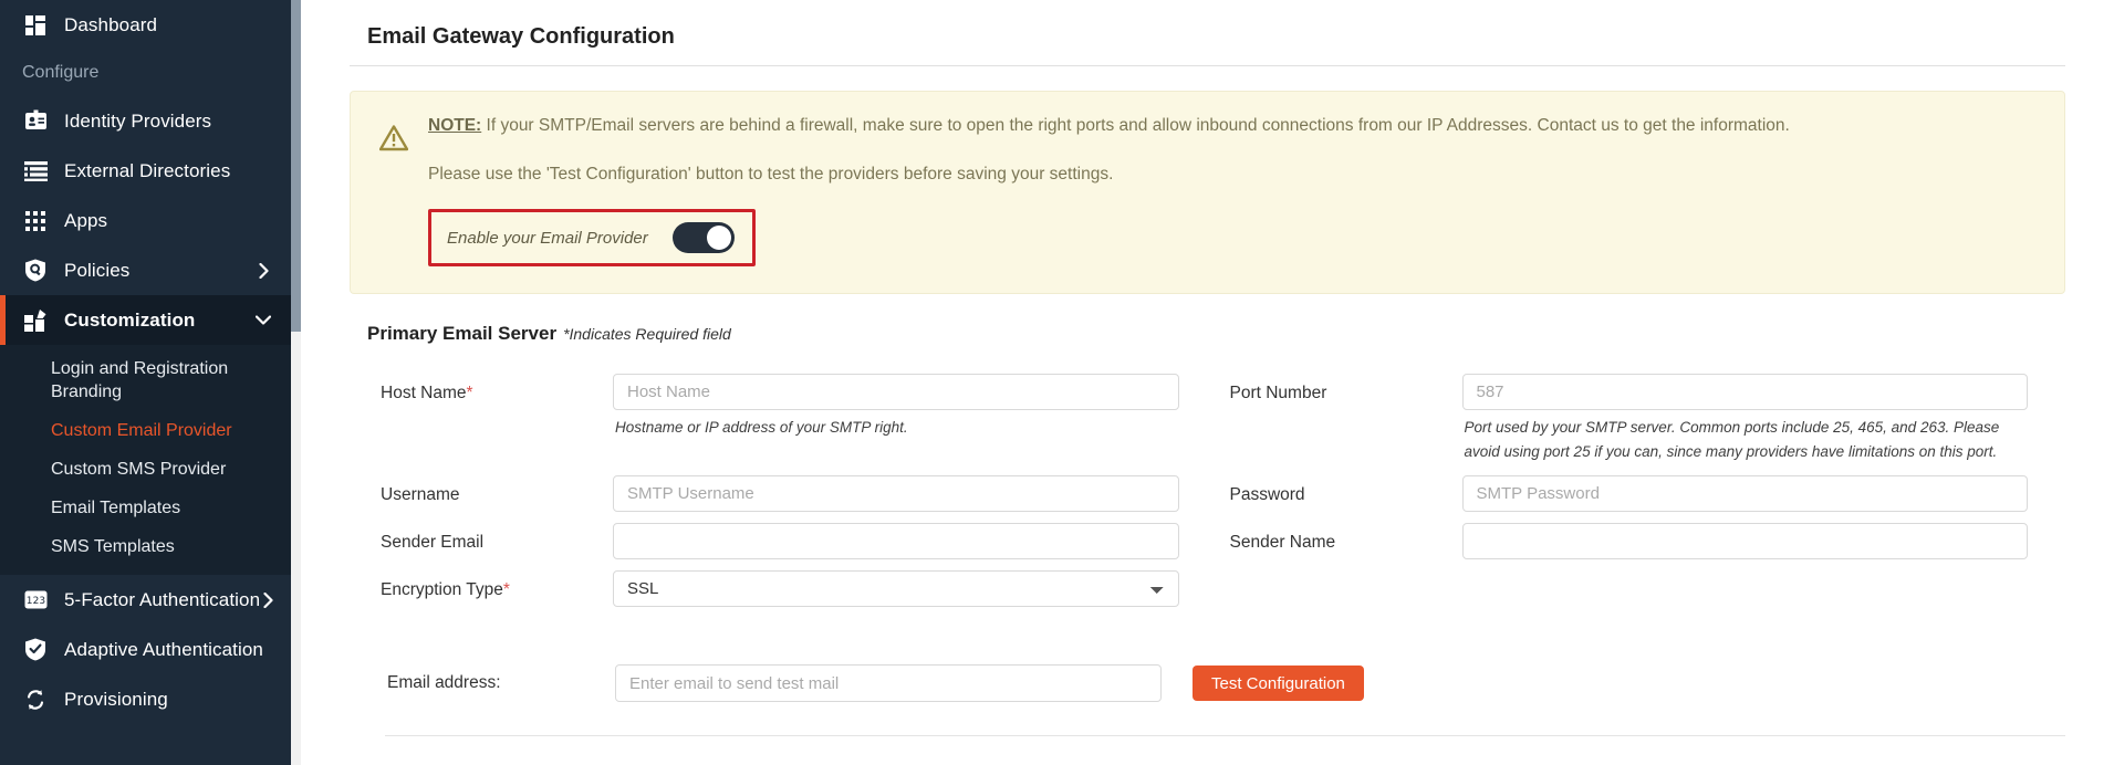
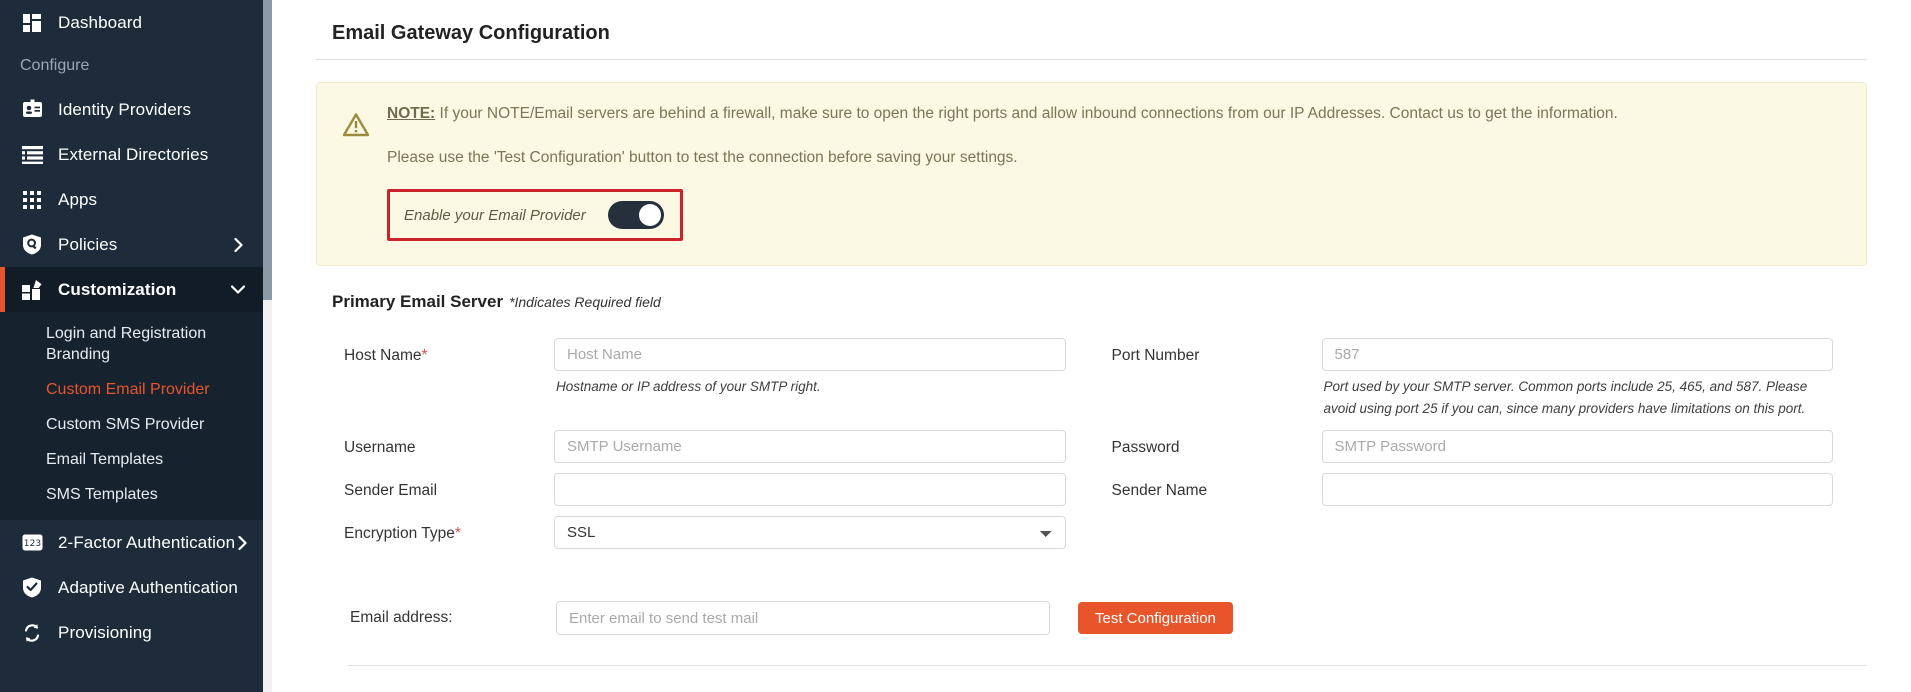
  Dashboard
  Configure
  Identity Providers
  External Directories
  Apps
  Policies
  Customization
  Login and Registration Branding
  Custom Email Provider
  Custom SMS Provider
  Email Templates
  SMS Templates
  123
- 5-Factor Authentication
+ 2-Factor Authentication
  Adaptive Authentication
  Provisioning
  Email Gateway Configuration
- NOTE: If your SMTP/Email servers are behind a firewall, make sure to open the right ports and allow inbound connections from our IP Addresses. Contact us to get the information.
+ NOTE: If your NOTE/Email servers are behind a firewall, make sure to open the right ports and allow inbound connections from our IP Addresses. Contact us to get the information.
- Please use the 'Test Configuration' button to test the providers before saving your settings.
+ Please use the 'Test Configuration' button to test the connection before saving your settings.
  Enable your Email Provider
  Primary Email Server *Indicates Required field
  Host Name*
  Host Name
  Hostname or IP address of your SMTP right.
  Port Number
  587
- Port used by your SMTP server. Common ports include 25, 465, and 263. Please avoid using port 25 if you can, since many providers have limitations on this port.
+ Port used by your SMTP server. Common ports include 25, 465, and 587. Please avoid using port 25 if you can, since many providers have limitations on this port.
  Username
  SMTP Username
  Password
  SMTP Password
  Sender Email
  Sender Name
  Encryption Type*
  SSL
  Email address:
  Enter email to send test mail
  Test Configuration
